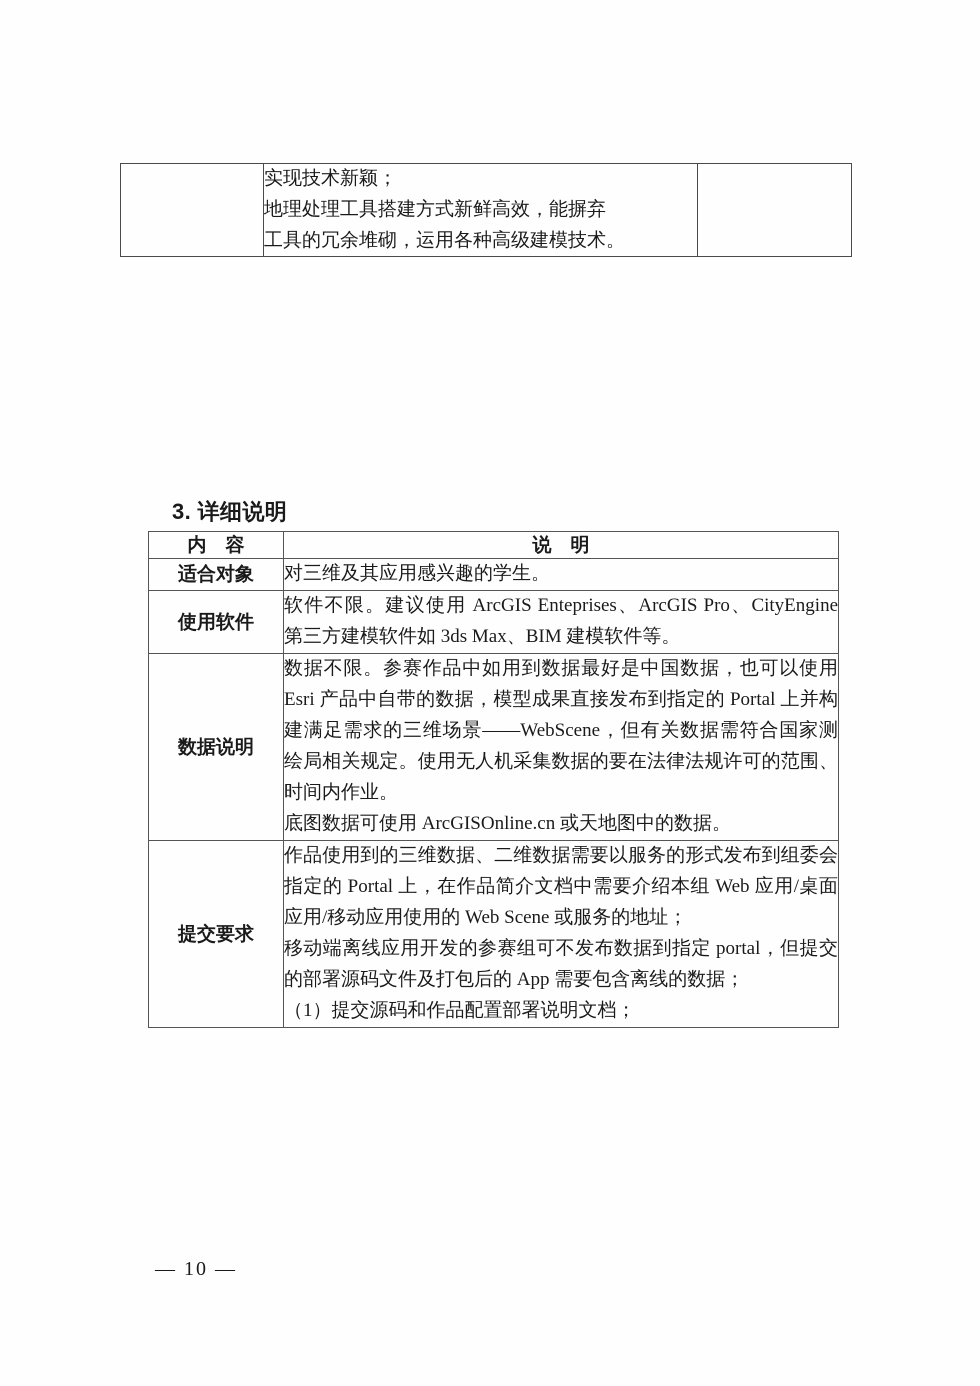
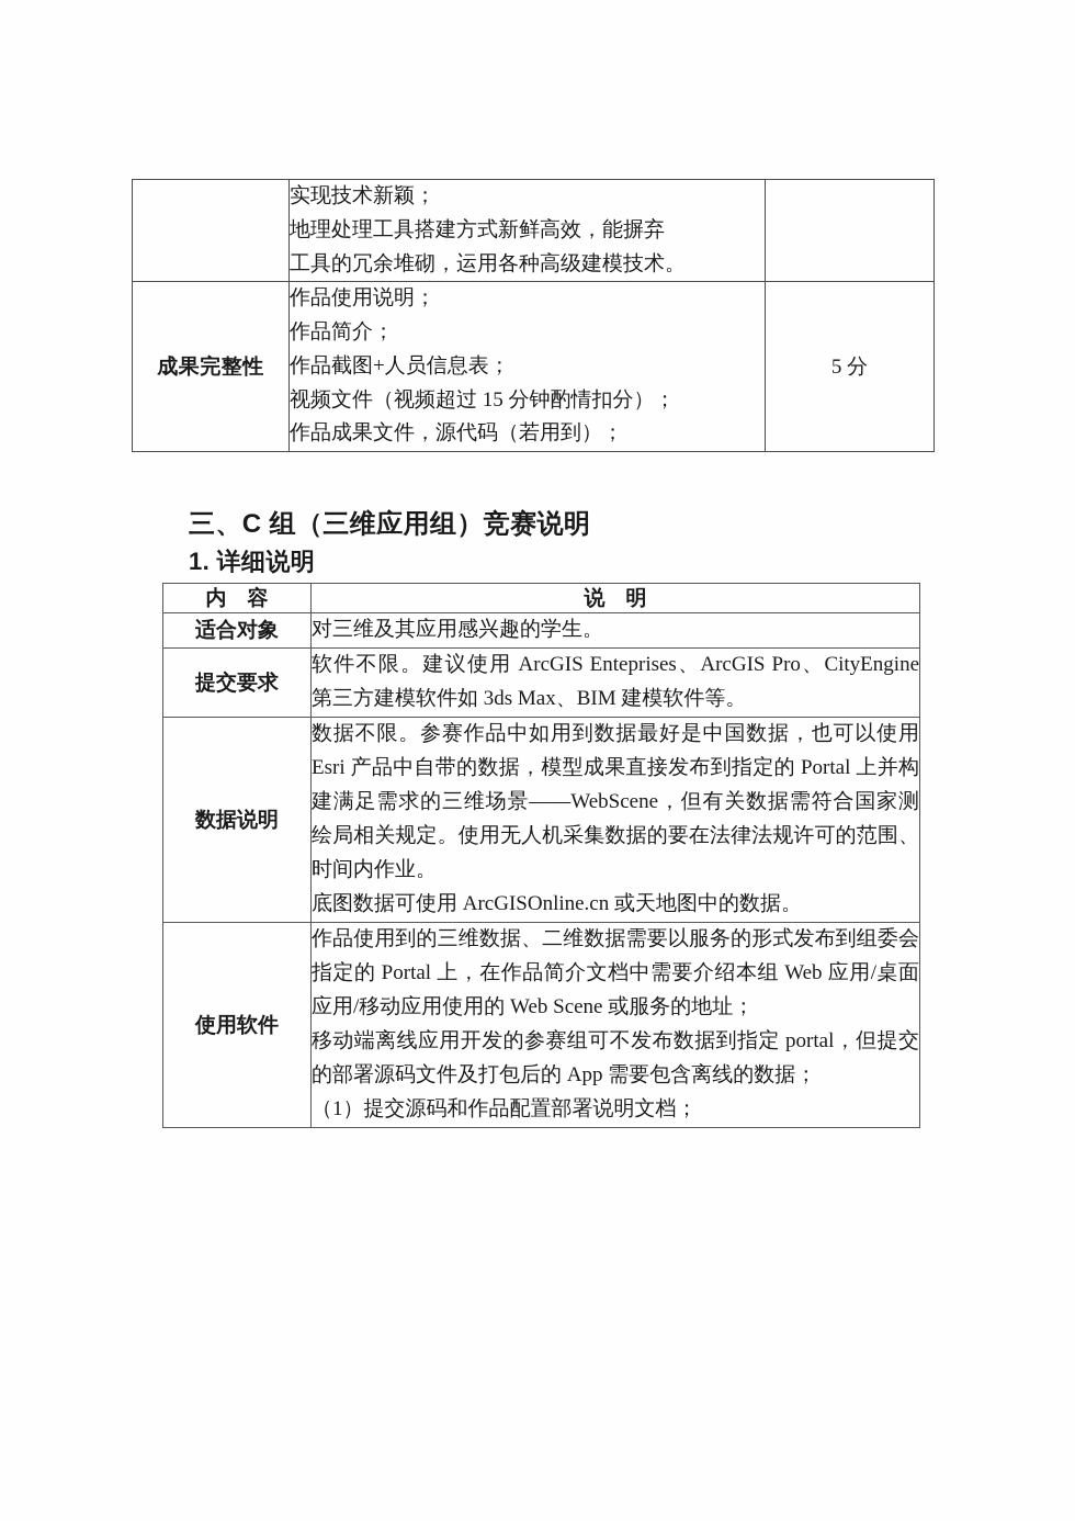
  	实现技术新颖； 地理处理工具搭建方式新鲜高效，能摒弃 工具的冗余堆砌，运用各种高级建模技术。
+ 成果完整性	作品使用说明； 作品简介； 作品截图+人员信息表； 视频文件（视频超过 15 分钟酌情扣分）； 作品成果文件，源代码（若用到）；	5 分
+ 三、C 组（三维应用组）竞赛说明
- 3. 详细说明
+ 1. 详细说明
  内 容	说 明
  适合对象	对三维及其应用感兴趣的学生。
- 使用软件	软件不限。建议使用 ArcGIS Enteprises、ArcGIS Pro、CityEngine 第三方建模软件如 3ds Max、BIM 建模软件等。
+ 提交要求	软件不限。建议使用 ArcGIS Enteprises、ArcGIS Pro、CityEngine 第三方建模软件如 3ds Max、BIM 建模软件等。
  数据说明	数据不限。参赛作品中如用到数据最好是中国数据，也可以使用 Esri 产品中自带的数据，模型成果直接发布到指定的 Portal 上并构建满足需求的三维场景——WebScene，但有关数据需符合国家测绘局相关规定。使用无人机采集数据的要在法律法规许可的范围、时间内作业。 底图数据可使用 ArcGISOnline.cn 或天地图中的数据。
- 提交要求	作品使用到的三维数据、二维数据需要以服务的形式发布到组委会指定的 Portal 上，在作品简介文档中需要介绍本组 Web 应用/桌面应用/移动应用使用的 Web Scene 或服务的地址； 移动端离线应用开发的参赛组可不发布数据到指定 portal，但提交的部署源码文件及打包后的 App 需要包含离线的数据； （1）提交源码和作品配置部署说明文档；
+ 使用软件	作品使用到的三维数据、二维数据需要以服务的形式发布到组委会指定的 Portal 上，在作品简介文档中需要介绍本组 Web 应用/桌面应用/移动应用使用的 Web Scene 或服务的地址； 移动端离线应用开发的参赛组可不发布数据到指定 portal，但提交的部署源码文件及打包后的 App 需要包含离线的数据； （1）提交源码和作品配置部署说明文档；
- — 10 —
